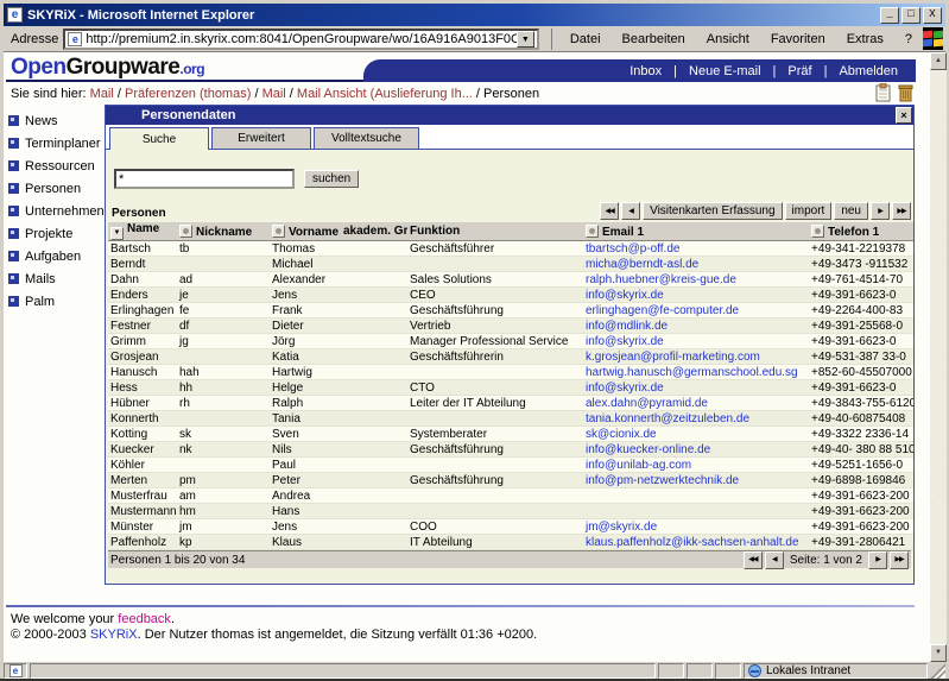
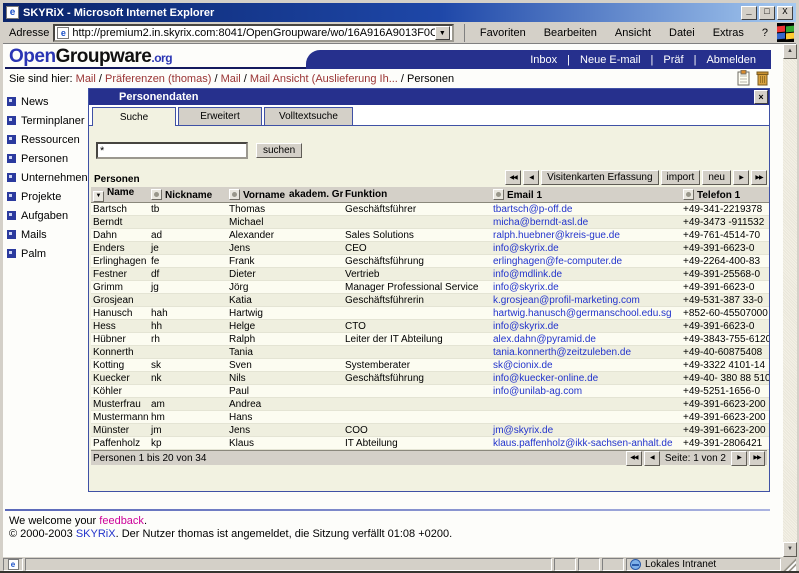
  e
  SKYRiX - Microsoft Internet Explorer
  _
  □
  X
  Adresse
  e
- Datei
+ Favoriten
  Bearbeiten
  Ansicht
- Favoriten
+ Datei
  Extras
  ?
  Inbox
  |
  Neue E-mail
  |
  Präf
  |
  Abmelden
  OpenGroupware.org
  Sie sind hier: Mail / Präferenzen (thomas) / Mail / Mail Ansicht (Auslieferung Ih... / Personen
  News
  Terminplaner
  Ressourcen
  Personen
  Unternehmen
  Projekte
  Aufgaben
  Mails
  Palm
  Personendaten
  ×
  Suche
  Erweitert
  Volltextsuche
  *
  suchen
  Personen
  Visitenkarten Erfassung
  import
  neu
  Name	Nickname	Vorname	akadem. Gr	Funktion	Email 1	Telefon 1
  Bartsch	tb	Thomas		Geschäftsführer	tbartsch@p-off.de	+49-341-2219378
  Berndt		Michael			micha@berndt-asl.de	+49-3473 -911532
  Dahn	ad	Alexander		Sales Solutions	ralph.huebner@kreis-gue.de	+49-761-4514-70
  Enders	je	Jens		CEO	info@skyrix.de	+49-391-6623-0
  Erlinghagen	fe	Frank		Geschäftsführung	erlinghagen@fe-computer.de	+49-2264-400-83
  Festner	df	Dieter		Vertrieb	info@mdlink.de	+49-391-25568-0
  Grimm	jg	Jörg		Manager Professional Service	info@skyrix.de	+49-391-6623-0
  Grosjean		Katia		Geschäftsführerin	k.grosjean@profil-marketing.com	+49-531-387 33-0
  Hanusch	hah	Hartwig			hartwig.hanusch@germanschool.edu.sg	+852-60-45507000
  Hess	hh	Helge		CTO	info@skyrix.de	+49-391-6623-0
  Hübner	rh	Ralph		Leiter der IT Abteilung	alex.dahn@pyramid.de	+49-3843-755-6120
  Konnerth		Tania			tania.konnerth@zeitzuleben.de	+49-40-60875408
- Kotting	sk	Sven		Systemberater	sk@cionix.de	+49-3322 2336-14
+ Kotting	sk	Sven		Systemberater	sk@cionix.de	+49-3322 4101-14
  Kuecker	nk	Nils		Geschäftsführung	info@kuecker-online.de	+49-40- 380 88 510
  Köhler		Paul			info@unilab-ag.com	+49-5251-1656-0
- Merten	pm	Peter		Geschäftsführung	info@pm-netzwerktechnik.de	+49-6898-169846
  Musterfrau	am	Andrea				+49-391-6623-200
  Mustermann	hm	Hans				+49-391-6623-200
  Münster	jm	Jens		COO	jm@skyrix.de	+49-391-6623-200
  Paffenholz	kp	Klaus		IT Abteilung	klaus.paffenholz@ikk-sachsen-anhalt.de	+49-391-2806421
  Personen 1 bis 20 von 34
  Seite: 1 von 2
  We welcome your feedback.
- © 2000-2003 SKYRiX. Der Nutzer thomas ist angemeldet, die Sitzung verfällt 01:36 +0200.
+ © 2000-2003 SKYRiX. Der Nutzer thomas ist angemeldet, die Sitzung verfällt 01:08 +0200.
  e
  Lokales Intranet
